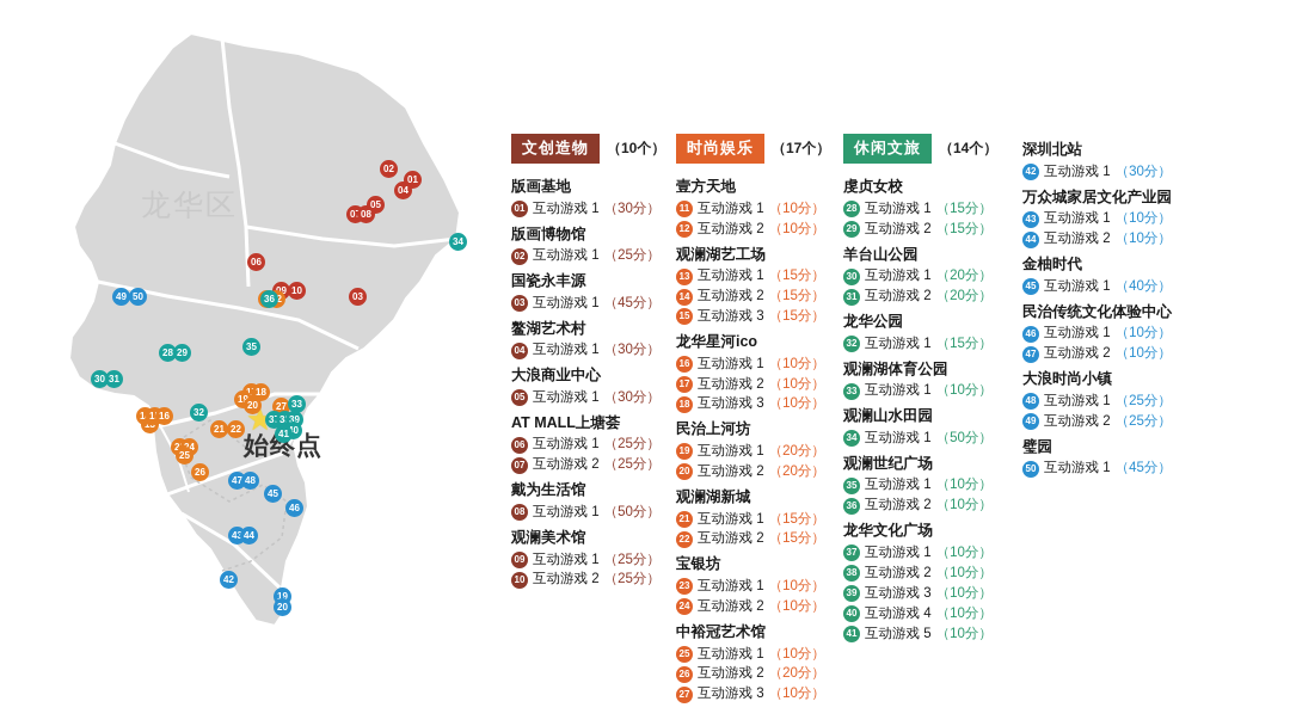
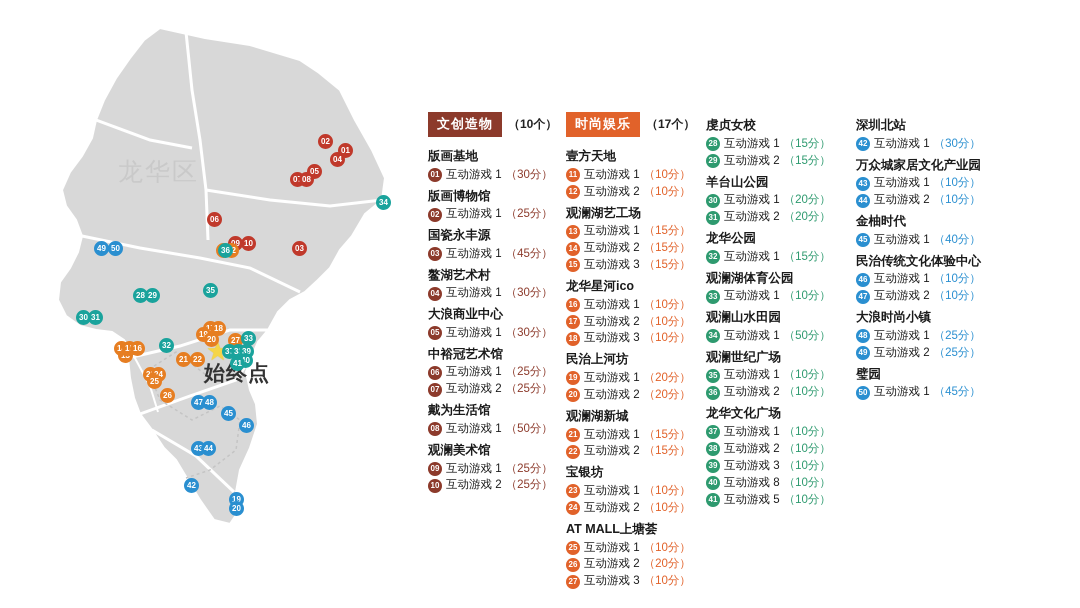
  ★
  始终点
  01
  02
  03
  04
  05
  06
  08
  10
  16
  18
  20
  21
  22
  25
  26
  27
  28
  29
  30
  31
  32
  33
  34
  35
  36
  39
  41
  42
  44
  45
  46
  47
  48
  49
  50
  19
  20
  文创造物
  （10个）
  版画基地
  01
  互动游戏 1
  （30分）
  版画博物馆
  02
  互动游戏 1
  （25分）
  国瓷永丰源
  03
  互动游戏 1
  （45分）
  鳌湖艺术村
  04
  互动游戏 1
  （30分）
  大浪商业中心
  05
  互动游戏 1
  （30分）
- AT MALL上塘荟
+ 中裕冠艺术馆
  06
  互动游戏 1
  （25分）
  07
  互动游戏 2
  （25分）
  戴为生活馆
  08
  互动游戏 1
  （50分）
  观澜美术馆
  09
  互动游戏 1
  （25分）
  10
  互动游戏 2
  （25分）
  时尚娱乐
  （17个）
  壹方天地
  11
  互动游戏 1
  （10分）
  12
  互动游戏 2
  （10分）
  观澜湖艺工场
  13
  互动游戏 1
  （15分）
  14
  互动游戏 2
  （15分）
  15
  互动游戏 3
  （15分）
  龙华星河ico
  16
  互动游戏 1
  （10分）
  17
  互动游戏 2
  （10分）
  18
  互动游戏 3
  （10分）
  民治上河坊
  19
  互动游戏 1
  （20分）
  20
  互动游戏 2
  （20分）
  观澜湖新城
  21
  互动游戏 1
  （15分）
  22
  互动游戏 2
  （15分）
  宝银坊
  23
  互动游戏 1
  （10分）
  24
  互动游戏 2
  （10分）
- 中裕冠艺术馆
+ AT MALL上塘荟
  25
  互动游戏 1
  （10分）
  26
  互动游戏 2
  （20分）
  27
  互动游戏 3
  （10分）
- 休闲文旅
- （14个）
  虔贞女校
  28
  互动游戏 1
  （15分）
  29
  互动游戏 2
  （15分）
  羊台山公园
  30
  互动游戏 1
  （20分）
  31
  互动游戏 2
  （20分）
  龙华公园
  32
  互动游戏 1
  （15分）
  观澜湖体育公园
  33
  互动游戏 1
  （10分）
  观澜山水田园
  34
  互动游戏 1
  （50分）
  观澜世纪广场
  35
  互动游戏 1
  （10分）
  36
  互动游戏 2
  （10分）
  龙华文化广场
  37
  互动游戏 1
  （10分）
  38
  互动游戏 2
  （10分）
  39
  互动游戏 3
  （10分）
  40
- 互动游戏 4
+ 互动游戏 8
  （10分）
  41
  互动游戏 5
  （10分）
  深圳北站
  42
  互动游戏 1
  （30分）
  万众城家居文化产业园
  43
  互动游戏 1
  （10分）
  44
  互动游戏 2
  （10分）
  金柚时代
  45
  互动游戏 1
  （40分）
  民治传统文化体验中心
  46
  互动游戏 1
  （10分）
  47
  互动游戏 2
  （10分）
  大浪时尚小镇
  48
  互动游戏 1
  （25分）
  49
  互动游戏 2
  （25分）
  璧园
  50
  互动游戏 1
  （45分）
